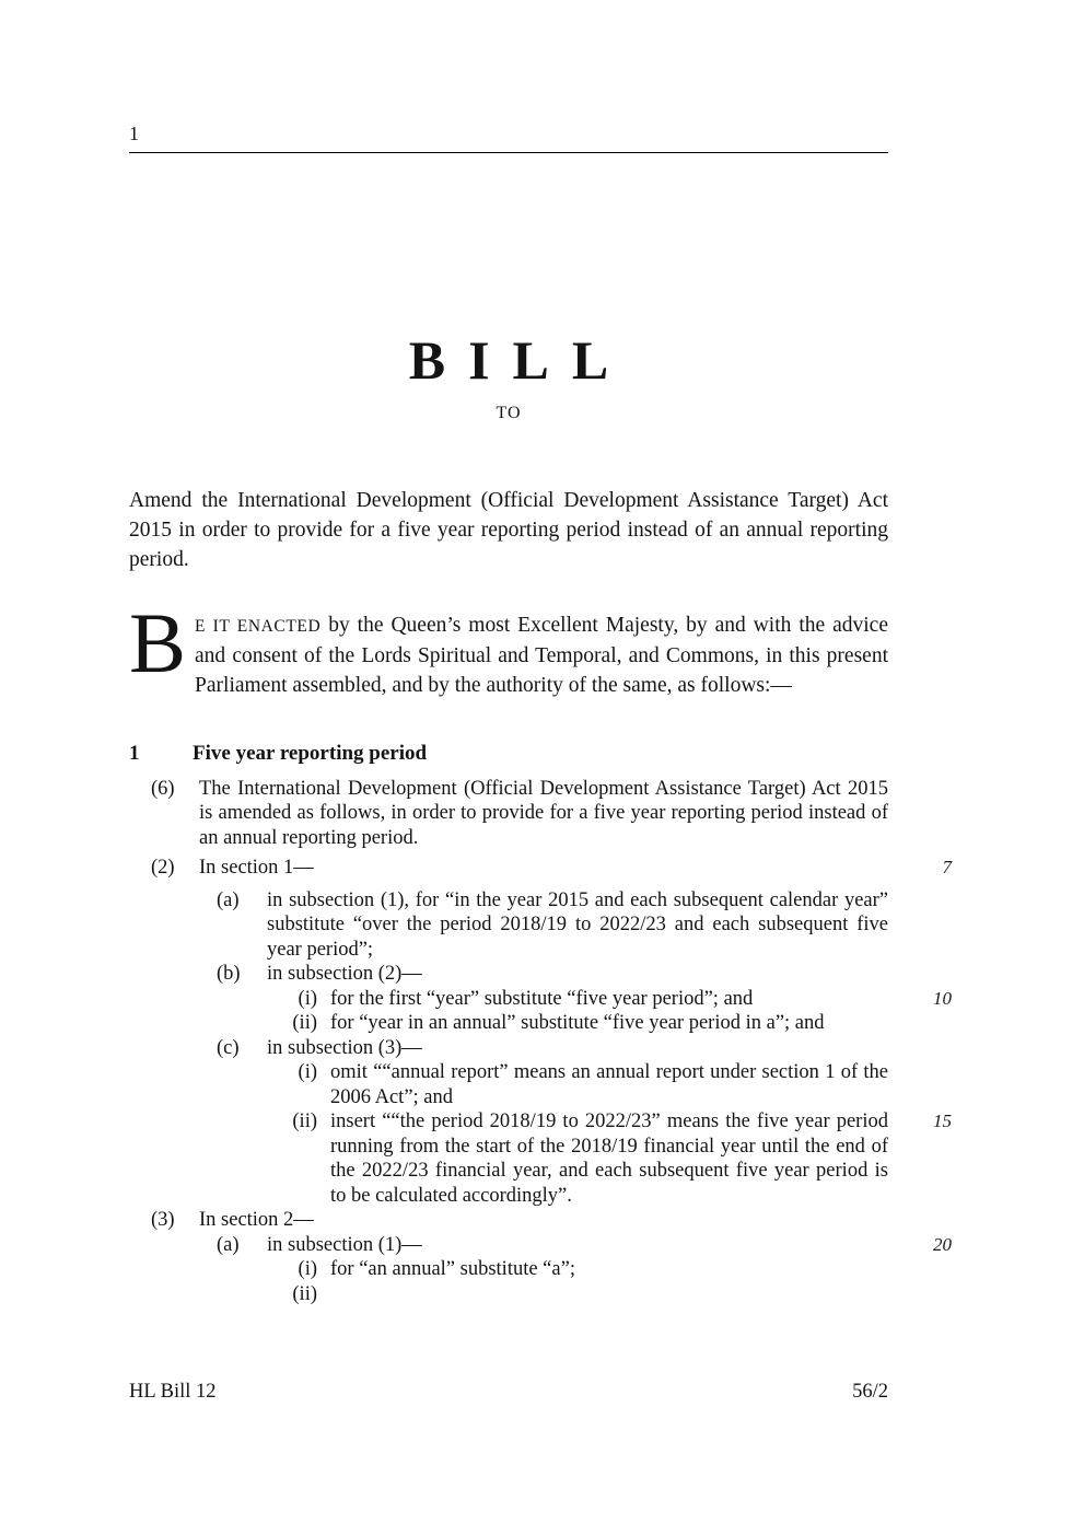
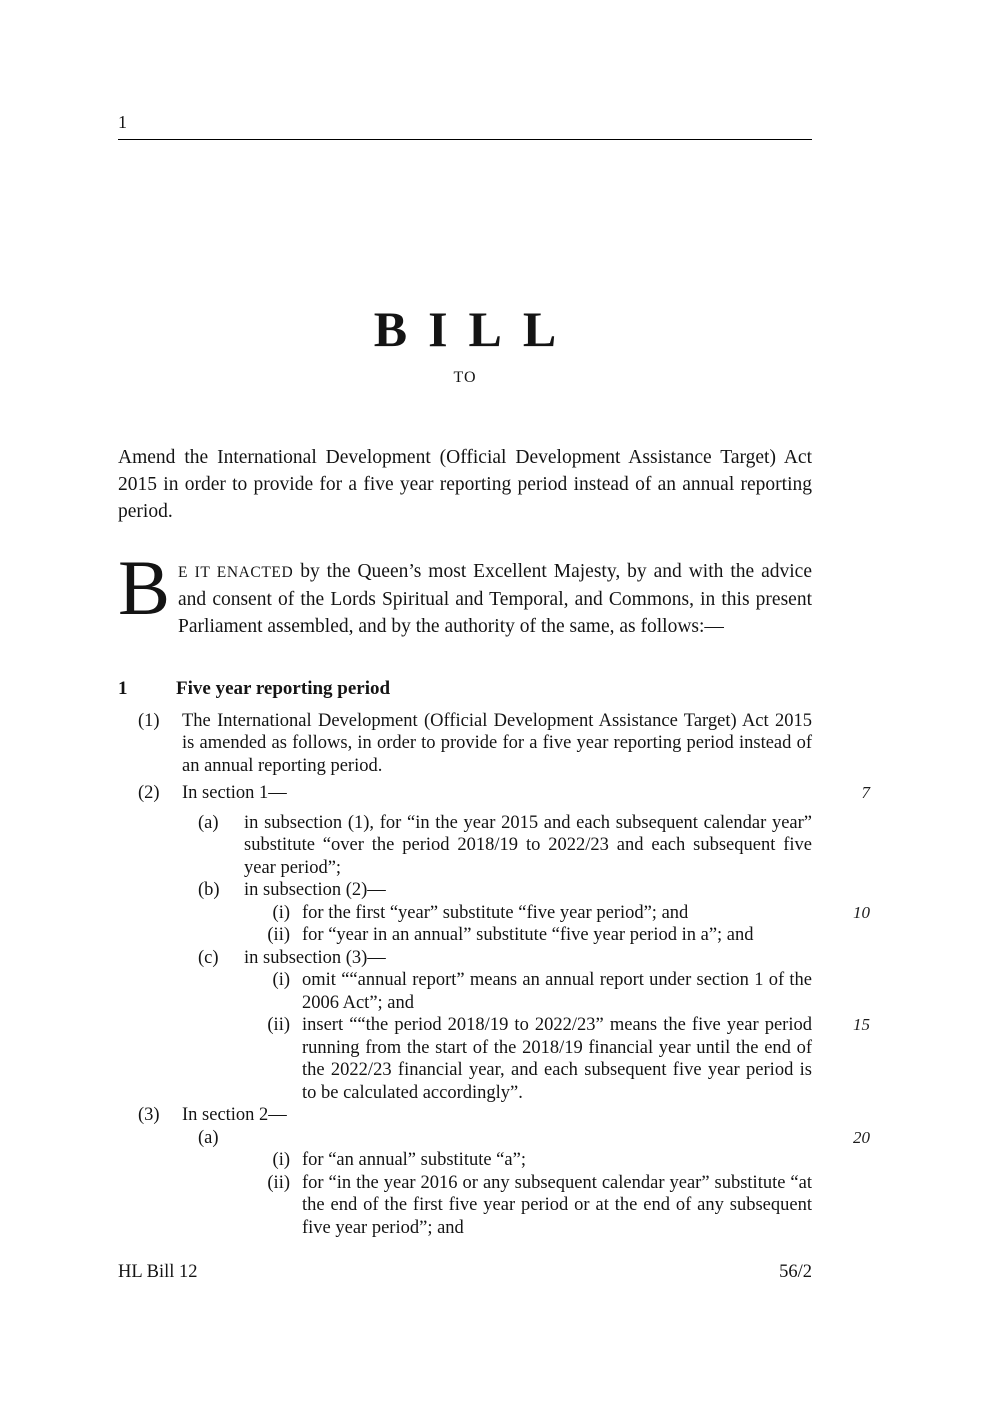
  1
  BILL
  TO
  Amend the International Development (Official Development Assistance Target) Act 2015 in order to provide for a five year reporting period instead of an annual reporting period.
  B
  E IT ENACTED by the Queen’s most Excellent Majesty, by and with the advice and consent of the Lords Spiritual and Temporal, and Commons, in this present Parliament assembled, and by the authority of the same, as follows:—
  1
  Five year reporting period
- (6)
+ (1)
  The International Development (Official Development Assistance Target) Act 2015 is amended as follows, in order to provide for a five year reporting period instead of an annual reporting period.
  (2)
  In section 1—
  7
  (a)
  in subsection (1), for “in the year 2015 and each subsequent calendar year” substitute “over the period 2018/19 to 2022/23 and each subsequent five year period”;
  (b)
  in subsection (2)—
  (i)
  for the first “year” substitute “five year period”; and
  10
  (ii)
  for “year in an annual” substitute “five year period in a”; and
  (c)
  in subsection (3)—
  (i)
  omit ““annual report” means an annual report under section 1 of the 2006 Act”; and
  (ii)
  insert ““the period 2018/19 to 2022/23” means the five year period running from the start of the 2018/19 financial year until the end of the 2022/23 financial year, and each subsequent five year period is to be calculated accordingly”.
  15
  (3)
  In section 2—
  (a)
- in subsection (1)—
  20
  (i)
  for “an annual” substitute “a”;
  (ii)
+ for “in the year 2016 or any subsequent calendar year” substitute “at the end of the first five year period or at the end of any subsequent five year period”; and
  HL Bill 12
  56/2
